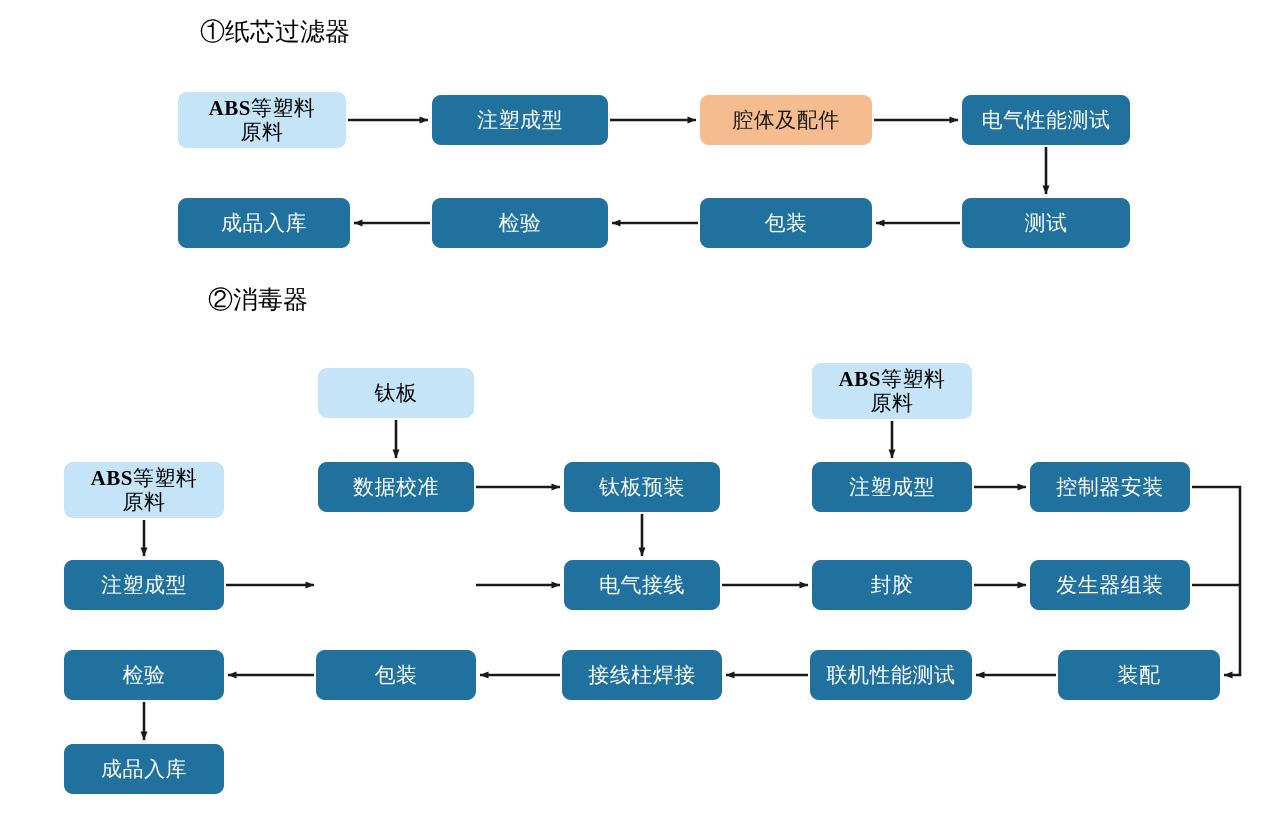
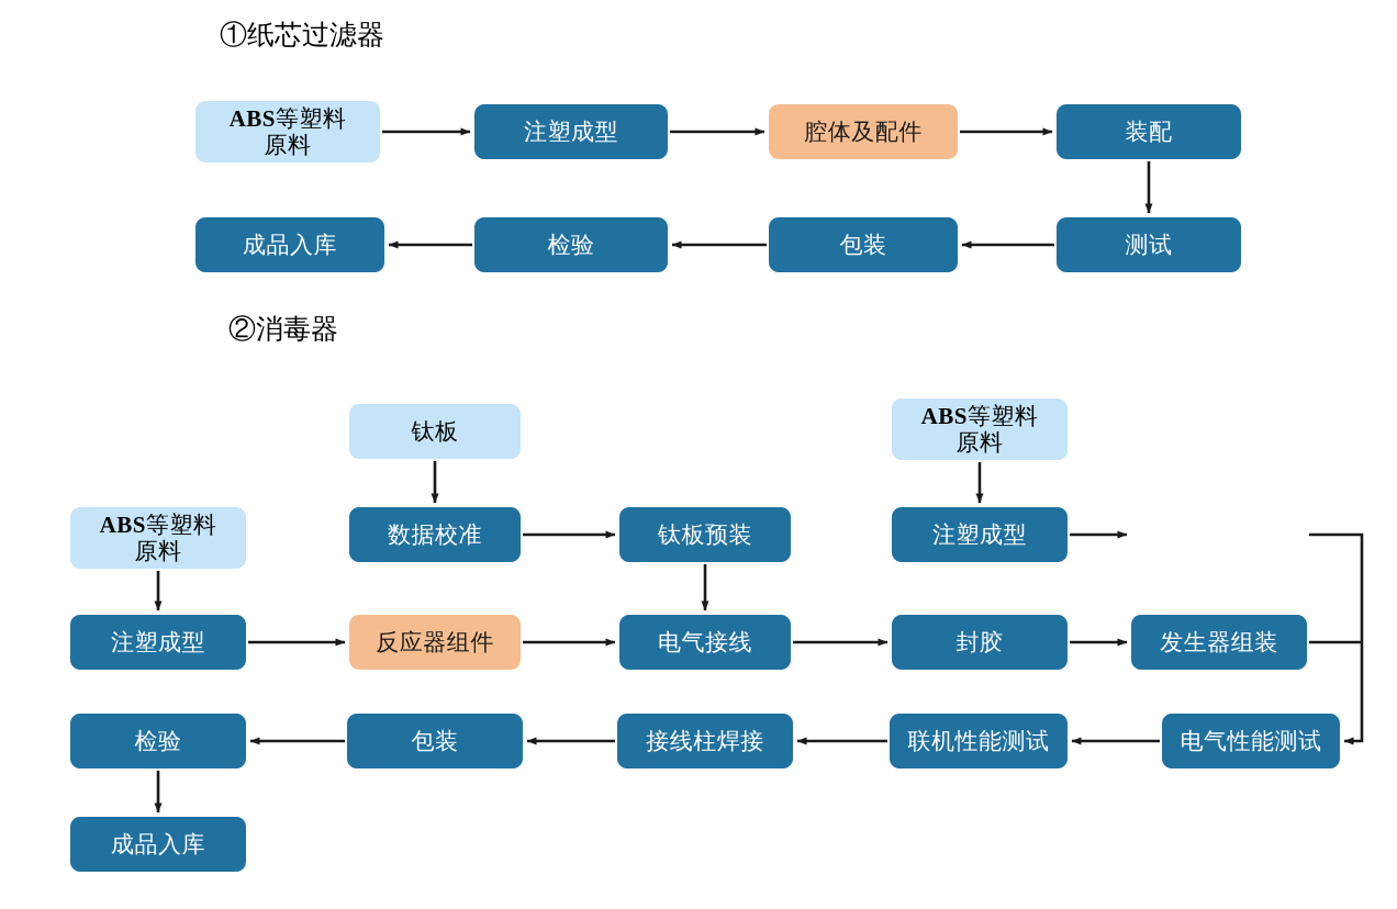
  ①纸芯过滤器
  ②消毒器
  ABS等塑料
  原料
  注塑成型
  腔体及配件
- 电气性能测试
+ 装配
  测试
  包装
  检验
  成品入库
  钛板
  ABS等塑料
  原料
  ABS等塑料
  原料
  数据校准
  钛板预装
  注塑成型
- 控制器安装
  注塑成型
+ 反应器组件
  电气接线
  封胶
  发生器组装
  检验
  包装
  接线柱焊接
  联机性能测试
- 装配
+ 电气性能测试
  成品入库
